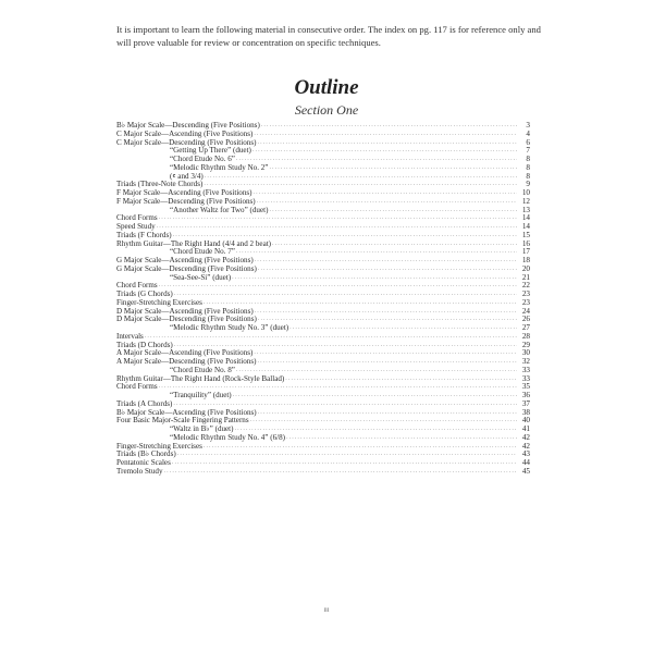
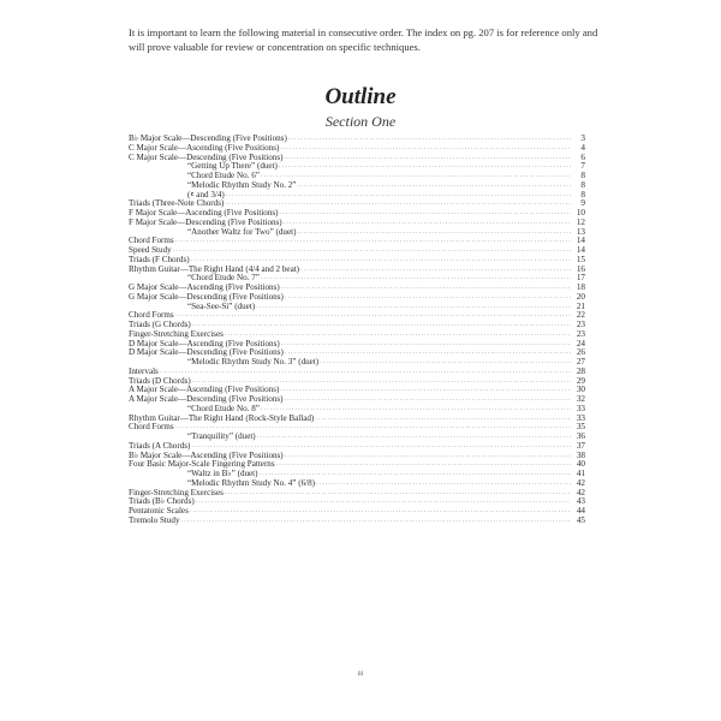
- It is important to learn the following material in consecutive order. The index on pg. 117 is for reference only and will prove valuable for review or concentration on specific techniques.
+ It is important to learn the following material in consecutive order. The index on pg. 207 is for reference only and will prove valuable for review or concentration on specific techniques.
  Outline
  Section One
  B♭ Major Scale—Descending (Five Positions)
  3
  C Major Scale—Ascending (Five Positions)
  4
  C Major Scale—Descending (Five Positions)
  6
  “Getting Up There” (duet)
  7
  “Chord Etude No. 6”
  8
  “Melodic Rhythm Study No. 2”
  8
  (𝄴 and 3/4)
  8
  Triads (Three-Note Chords)
  9
  F Major Scale—Ascending (Five Positions)
  10
  F Major Scale—Descending (Five Positions)
  12
  “Another Waltz for Two” (duet)
  13
  Chord Forms
  14
  Speed Study
  14
  Triads (F Chords)
  15
  Rhythm Guitar—The Right Hand (4/4 and 2 beat)
  16
  “Chord Etude No. 7”
  17
  G Major Scale—Ascending (Five Positions)
  18
  G Major Scale—Descending (Five Positions)
  20
  “Sea-See-Si” (duet)
  21
  Chord Forms
  22
  Triads (G Chords)
  23
  Finger-Stretching Exercises
  23
  D Major Scale—Ascending (Five Positions)
  24
  D Major Scale—Descending (Five Positions)
  26
  “Melodic Rhythm Study No. 3” (duet)
  27
  Intervals
  28
  Triads (D Chords)
  29
  A Major Scale—Ascending (Five Positions)
  30
  A Major Scale—Descending (Five Positions)
  32
  “Chord Etude No. 8”
  33
  Rhythm Guitar—The Right Hand (Rock-Style Ballad)
  33
  Chord Forms
  35
  “Tranquility” (duet)
  36
  Triads (A Chords)
  37
  B♭ Major Scale—Ascending (Five Positions)
  38
  Four Basic Major-Scale Fingering Patterns
  40
  “Waltz in B♭” (duet)
  41
  “Melodic Rhythm Study No. 4” (6/8)
  42
  Finger-Stretching Exercises
  42
  Triads (B♭ Chords)
  43
  Pentatonic Scales
  44
  Tremolo Study
  45
